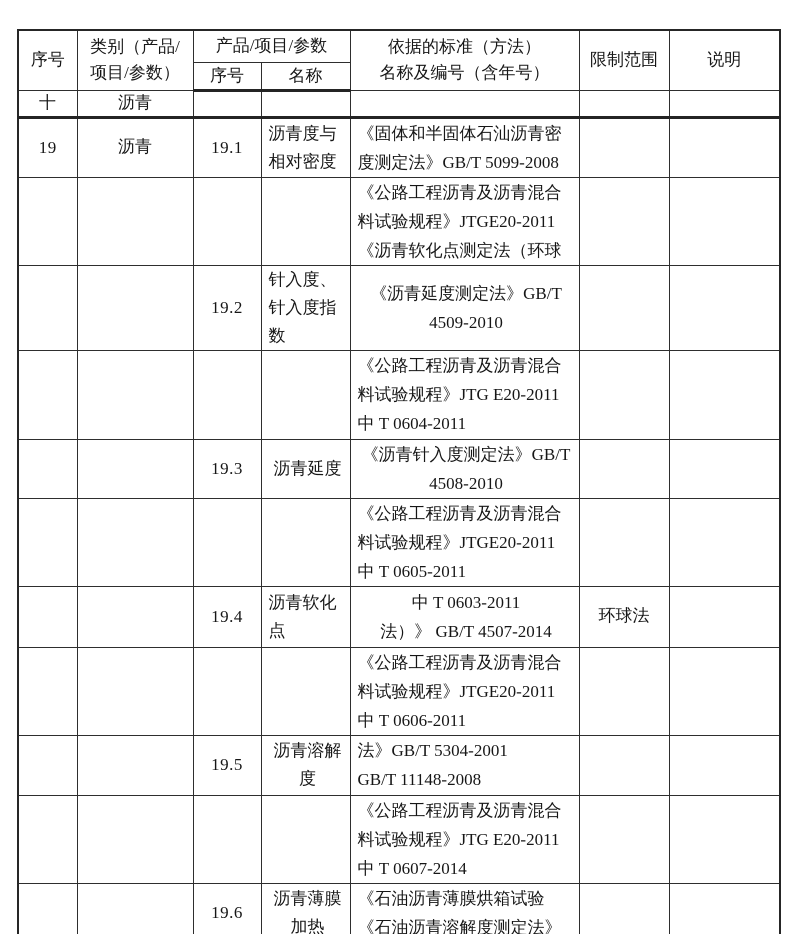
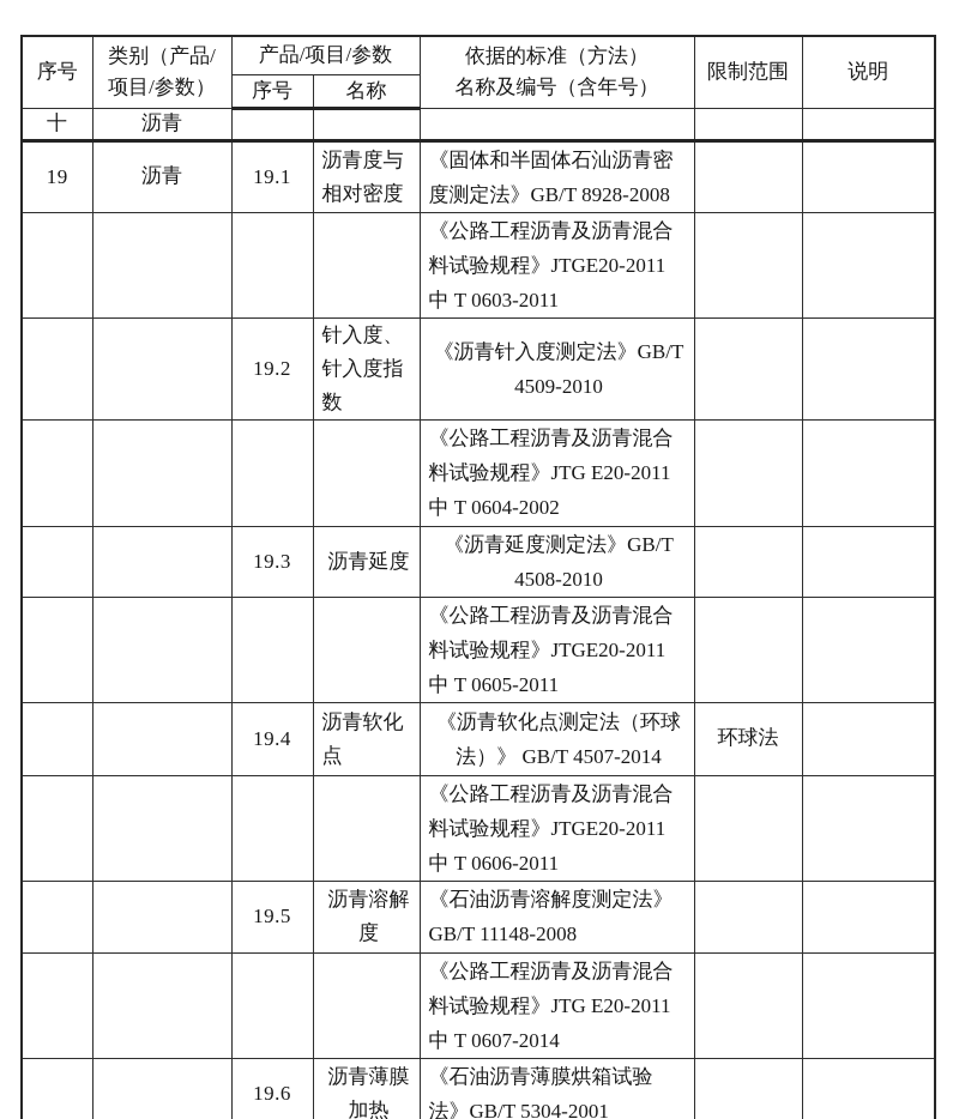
  序号	类别（产品/ 项目/参数）	产品/项目/参数	依据的标准（方法） 名称及编号（含年号）	限制范围	说明
  序号	名称
  十	沥青
- 19	沥青	19.1	沥青度与相对密度	《固体和半固体石汕沥青密度测定法》GB/T 5099-2008
+ 19	沥青	19.1	沥青度与相对密度	《固体和半固体石汕沥青密度测定法》GB/T 8928-2008
- 				《公路工程沥青及沥青混合料试验规程》JTGE20-2011《沥青软化点测定法（环球
+ 				《公路工程沥青及沥青混合料试验规程》JTGE20-2011中 T 0603-2011
- 		19.2	针入度、针入度指数	《沥青延度测定法》GB/T4509-2010
+ 		19.2	针入度、针入度指数	《沥青针入度测定法》GB/T4509-2010
- 				《公路工程沥青及沥青混合料试验规程》JTG E20-2011中 T 0604-2011
+ 				《公路工程沥青及沥青混合料试验规程》JTG E20-2011中 T 0604-2002
- 		19.3	沥青延度	《沥青针入度测定法》GB/T4508-2010
+ 		19.3	沥青延度	《沥青延度测定法》GB/T4508-2010
  				《公路工程沥青及沥青混合料试验规程》JTGE20-2011中 T 0605-2011
- 		19.4	沥青软化点	中 T 0603-2011法）》 GB/T 4507-2014	环球法
+ 		19.4	沥青软化点	《沥青软化点测定法（环球法）》 GB/T 4507-2014	环球法
  				《公路工程沥青及沥青混合料试验规程》JTGE20-2011中 T 0606-2011
- 		19.5	沥青溶解度	法》GB/T 5304-2001GB/T 11148-2008
+ 		19.5	沥青溶解度	《石油沥青溶解度测定法》GB/T 11148-2008
  				《公路工程沥青及沥青混合料试验规程》JTG E20-2011中 T 0607-2014
- 		19.6	沥青薄膜加热	《石油沥青薄膜烘箱试验《石油沥青溶解度测定法》
+ 		19.6	沥青薄膜加热	《石油沥青薄膜烘箱试验法》GB/T 5304-2001
